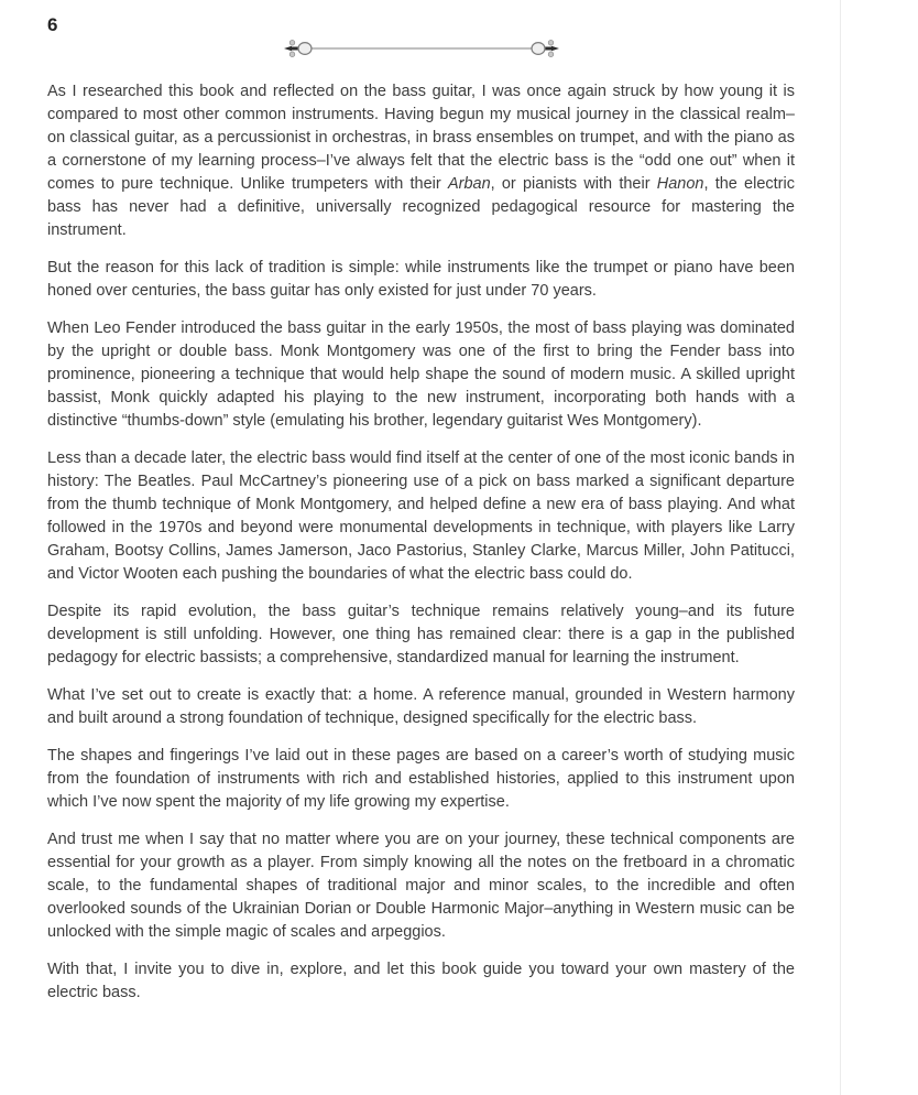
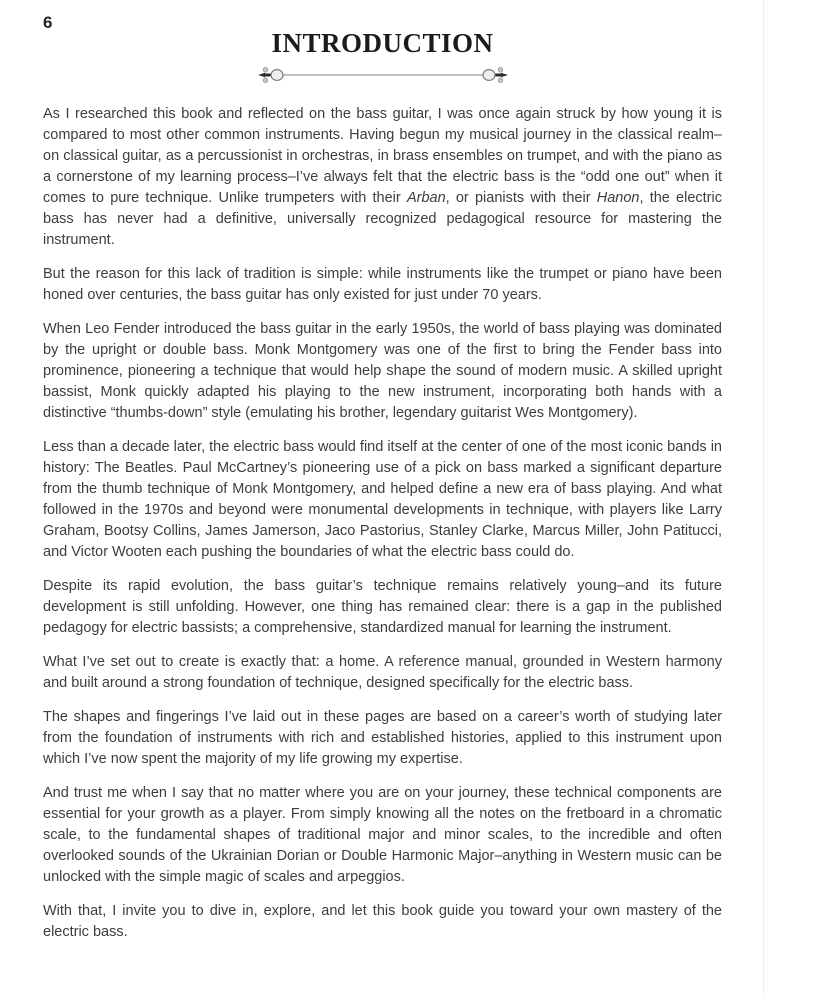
  6
+ INTRODUCTION
  As I researched this book and reflected on the bass guitar, I was once again struck by how young it is compared to most other common instruments. Having begun my musical journey in the classical realm–on classical guitar, as a percussionist in orchestras, in brass ensembles on trumpet, and with the piano as a cornerstone of my learning process–I’ve always felt that the electric bass is the “odd one out” when it comes to pure technique. Unlike trumpeters with their Arban, or pianists with their Hanon, the electric bass has never had a definitive, universally recognized pedagogical resource for mastering the instrument.
  But the reason for this lack of tradition is simple: while instruments like the trumpet or piano have been honed over centuries, the bass guitar has only existed for just under 70 years.
- When Leo Fender introduced the bass guitar in the early 1950s, the most of bass playing was dominated by the upright or double bass. Monk Montgomery was one of the first to bring the Fender bass into prominence, pioneering a technique that would help shape the sound of modern music. A skilled upright bassist, Monk quickly adapted his playing to the new instrument, incorporating both hands with a distinctive “thumbs-down” style (emulating his brother, legendary guitarist Wes Montgomery).
+ When Leo Fender introduced the bass guitar in the early 1950s, the world of bass playing was dominated by the upright or double bass. Monk Montgomery was one of the first to bring the Fender bass into prominence, pioneering a technique that would help shape the sound of modern music. A skilled upright bassist, Monk quickly adapted his playing to the new instrument, incorporating both hands with a distinctive “thumbs-down” style (emulating his brother, legendary guitarist Wes Montgomery).
  Less than a decade later, the electric bass would find itself at the center of one of the most iconic bands in history: The Beatles. Paul McCartney’s pioneering use of a pick on bass marked a significant departure from the thumb technique of Monk Montgomery, and helped define a new era of bass playing. And what followed in the 1970s and beyond were monumental developments in technique, with players like Larry Graham, Bootsy Collins, James Jamerson, Jaco Pastorius, Stanley Clarke, Marcus Miller, John Patitucci, and Victor Wooten each pushing the boundaries of what the electric bass could do.
  Despite its rapid evolution, the bass guitar’s technique remains relatively young–and its future development is still unfolding. However, one thing has remained clear: there is a gap in the published pedagogy for electric bassists; a comprehensive, standardized manual for learning the instrument.
  What I’ve set out to create is exactly that: a home. A reference manual, grounded in Western harmony and built around a strong foundation of technique, designed specifically for the electric bass.
- The shapes and fingerings I’ve laid out in these pages are based on a career’s worth of studying music from the foundation of instruments with rich and established histories, applied to this instrument upon which I’ve now spent the majority of my life growing my expertise.
+ The shapes and fingerings I’ve laid out in these pages are based on a career’s worth of studying later from the foundation of instruments with rich and established histories, applied to this instrument upon which I’ve now spent the majority of my life growing my expertise.
  And trust me when I say that no matter where you are on your journey, these technical components are essential for your growth as a player. From simply knowing all the notes on the fretboard in a chromatic scale, to the fundamental shapes of traditional major and minor scales, to the incredible and often overlooked sounds of the Ukrainian Dorian or Double Harmonic Major–anything in Western music can be unlocked with the simple magic of scales and arpeggios.
  With that, I invite you to dive in, explore, and let this book guide you toward your own mastery of the electric bass.
